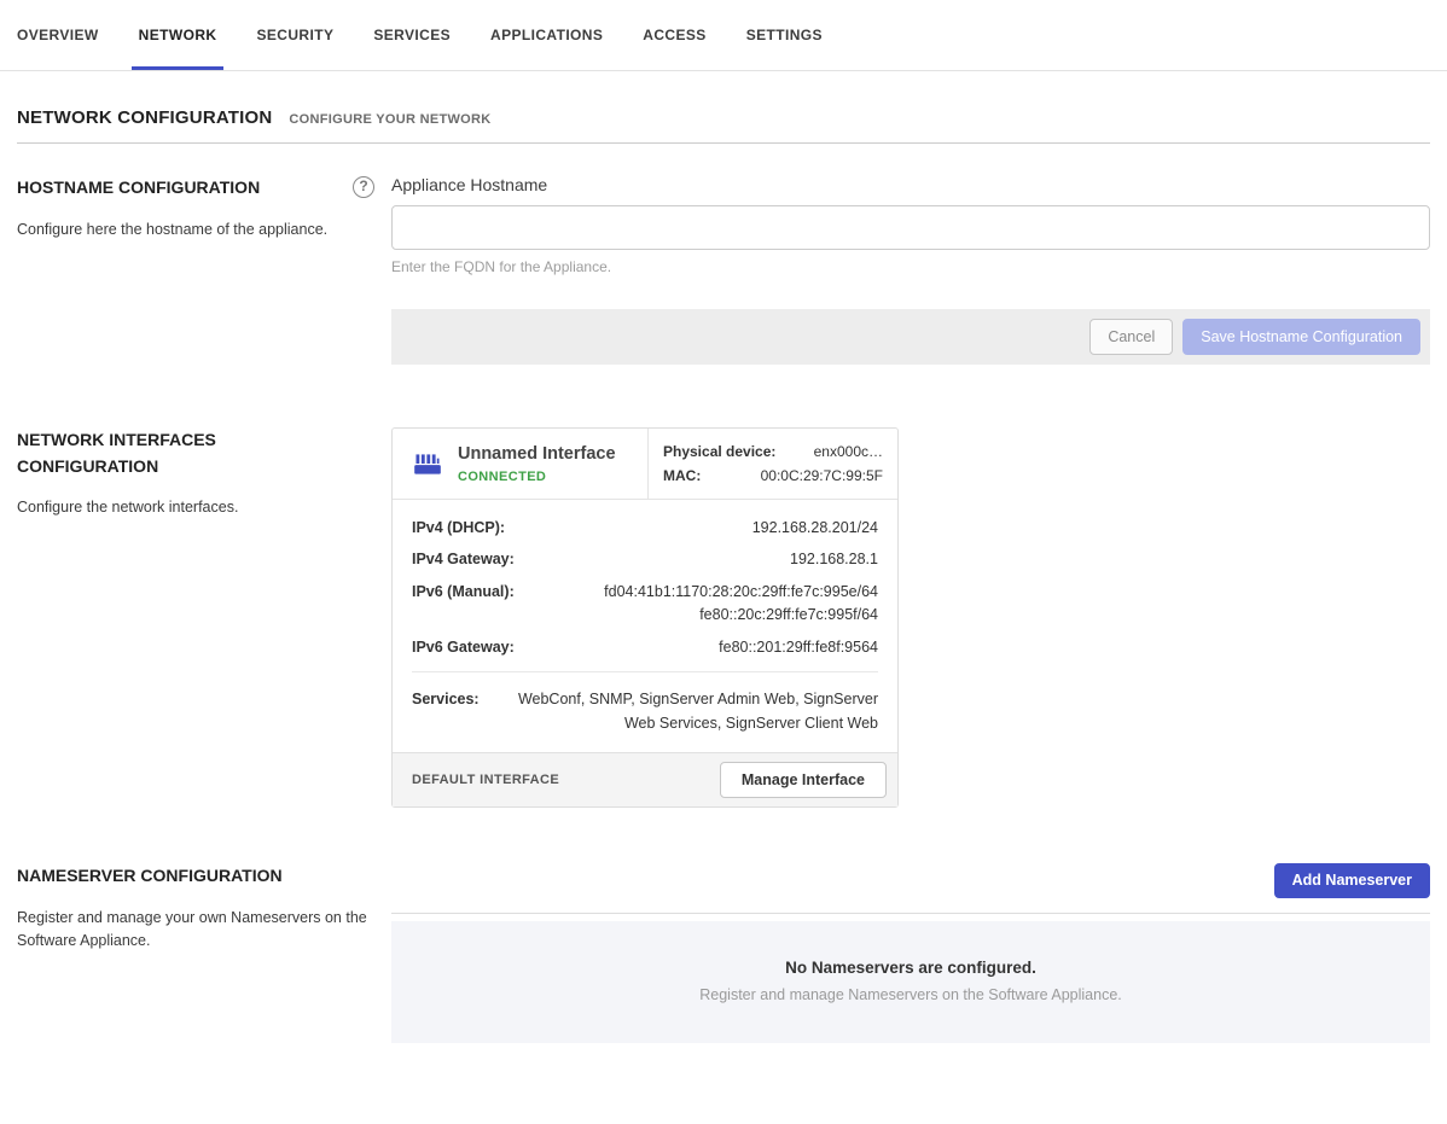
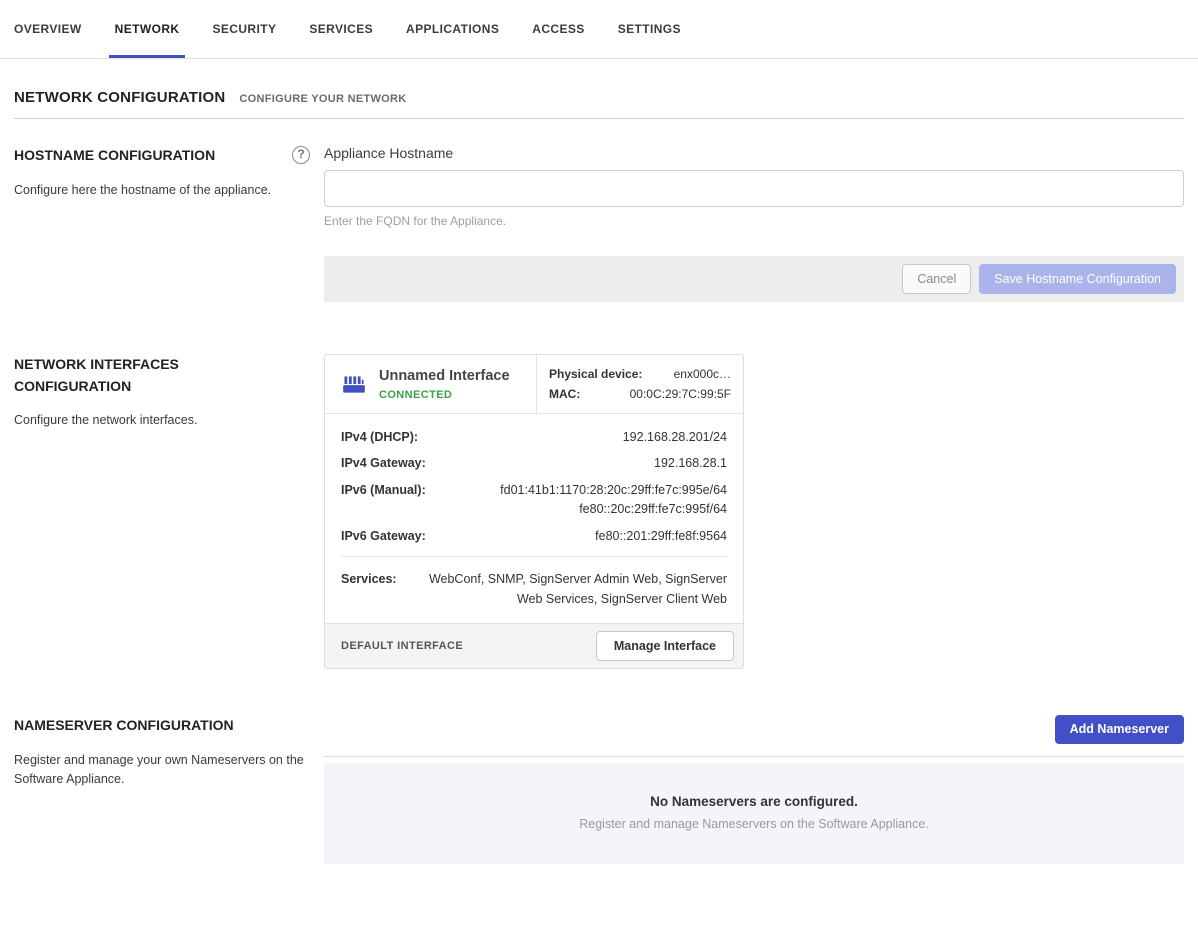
  OVERVIEW
  NETWORK
  SECURITY
  SERVICES
  APPLICATIONS
  ACCESS
  SETTINGS
  NETWORK CONFIGURATION
  CONFIGURE YOUR NETWORK
  HOSTNAME CONFIGURATION
  ?
  Configure here the hostname of the appliance.
  Appliance Hostname
  Enter the FQDN for the Appliance.
  Cancel
  Save Hostname Configuration
  NETWORK INTERFACES CONFIGURATION
  Configure the network interfaces.
  Unnamed Interface
  CONNECTED
  Physical device:
  enx000c…
  MAC:
  00:0C:29:7C:99:5F
  IPv4 (DHCP):
  192.168.28.201/24
  IPv4 Gateway:
  192.168.28.1
  IPv6 (Manual):
- fd04:41b1:1170:28:20c:29ff:fe7c:995e/64
+ fd01:41b1:1170:28:20c:29ff:fe7c:995e/64
  fe80::20c:29ff:fe7c:995f/64
  IPv6 Gateway:
  fe80::201:29ff:fe8f:9564
  Services:
  WebConf, SNMP, SignServer Admin Web, SignServer Web Services, SignServer Client Web
  DEFAULT INTERFACE
  Manage Interface
  NAMESERVER CONFIGURATION
  Register and manage your own Nameservers on the Software Appliance.
  Add Nameserver
  No Nameservers are configured.
  Register and manage Nameservers on the Software Appliance.
